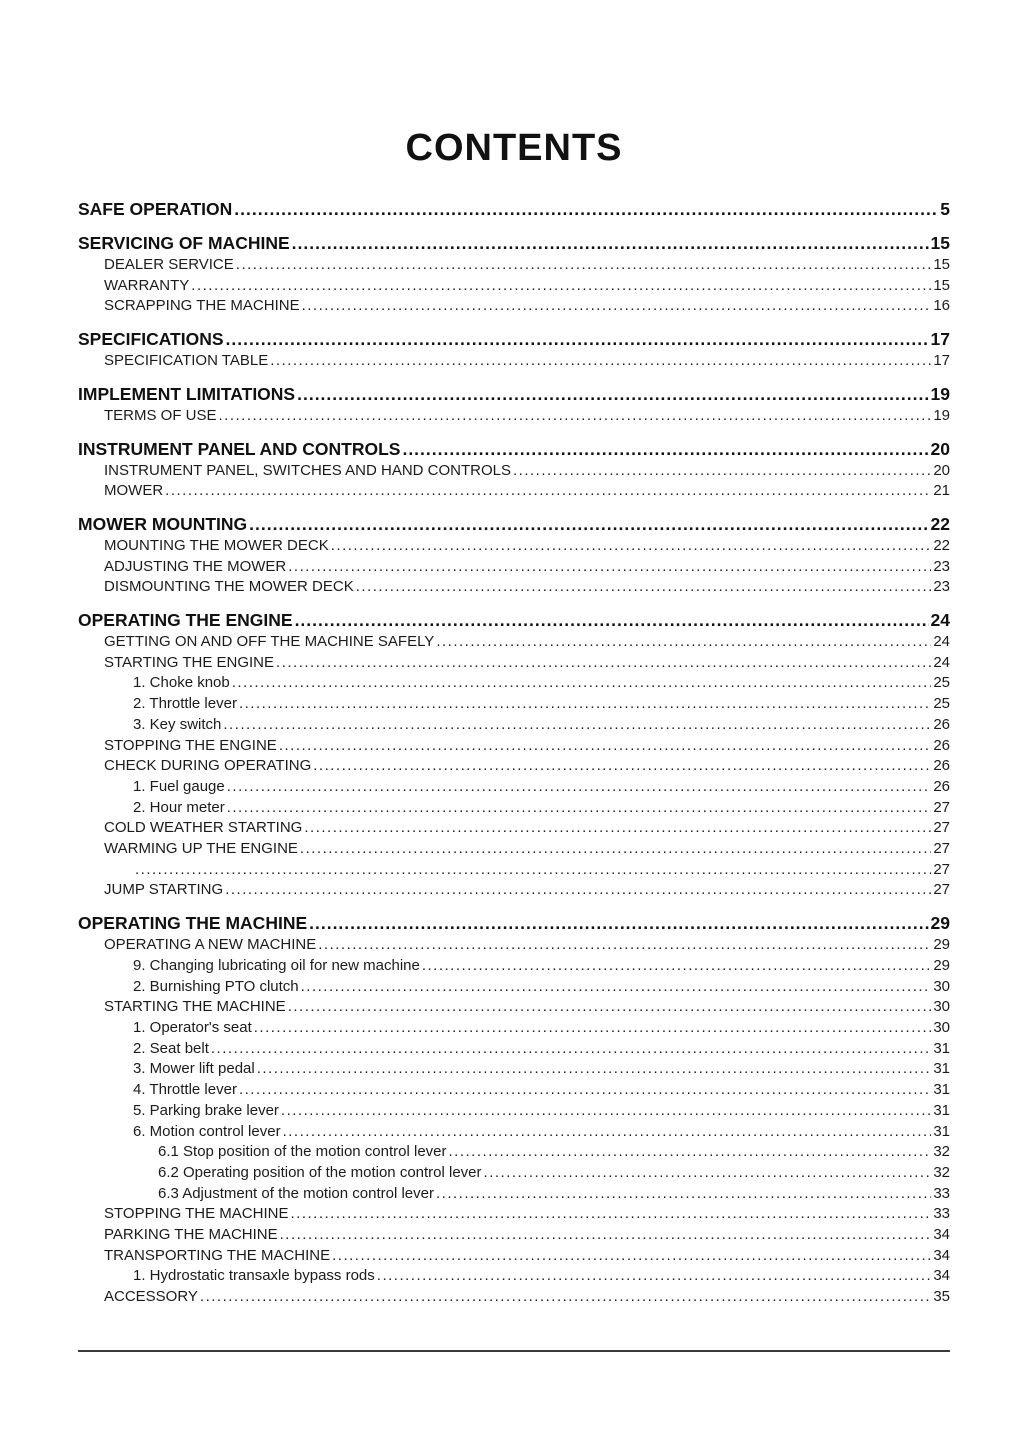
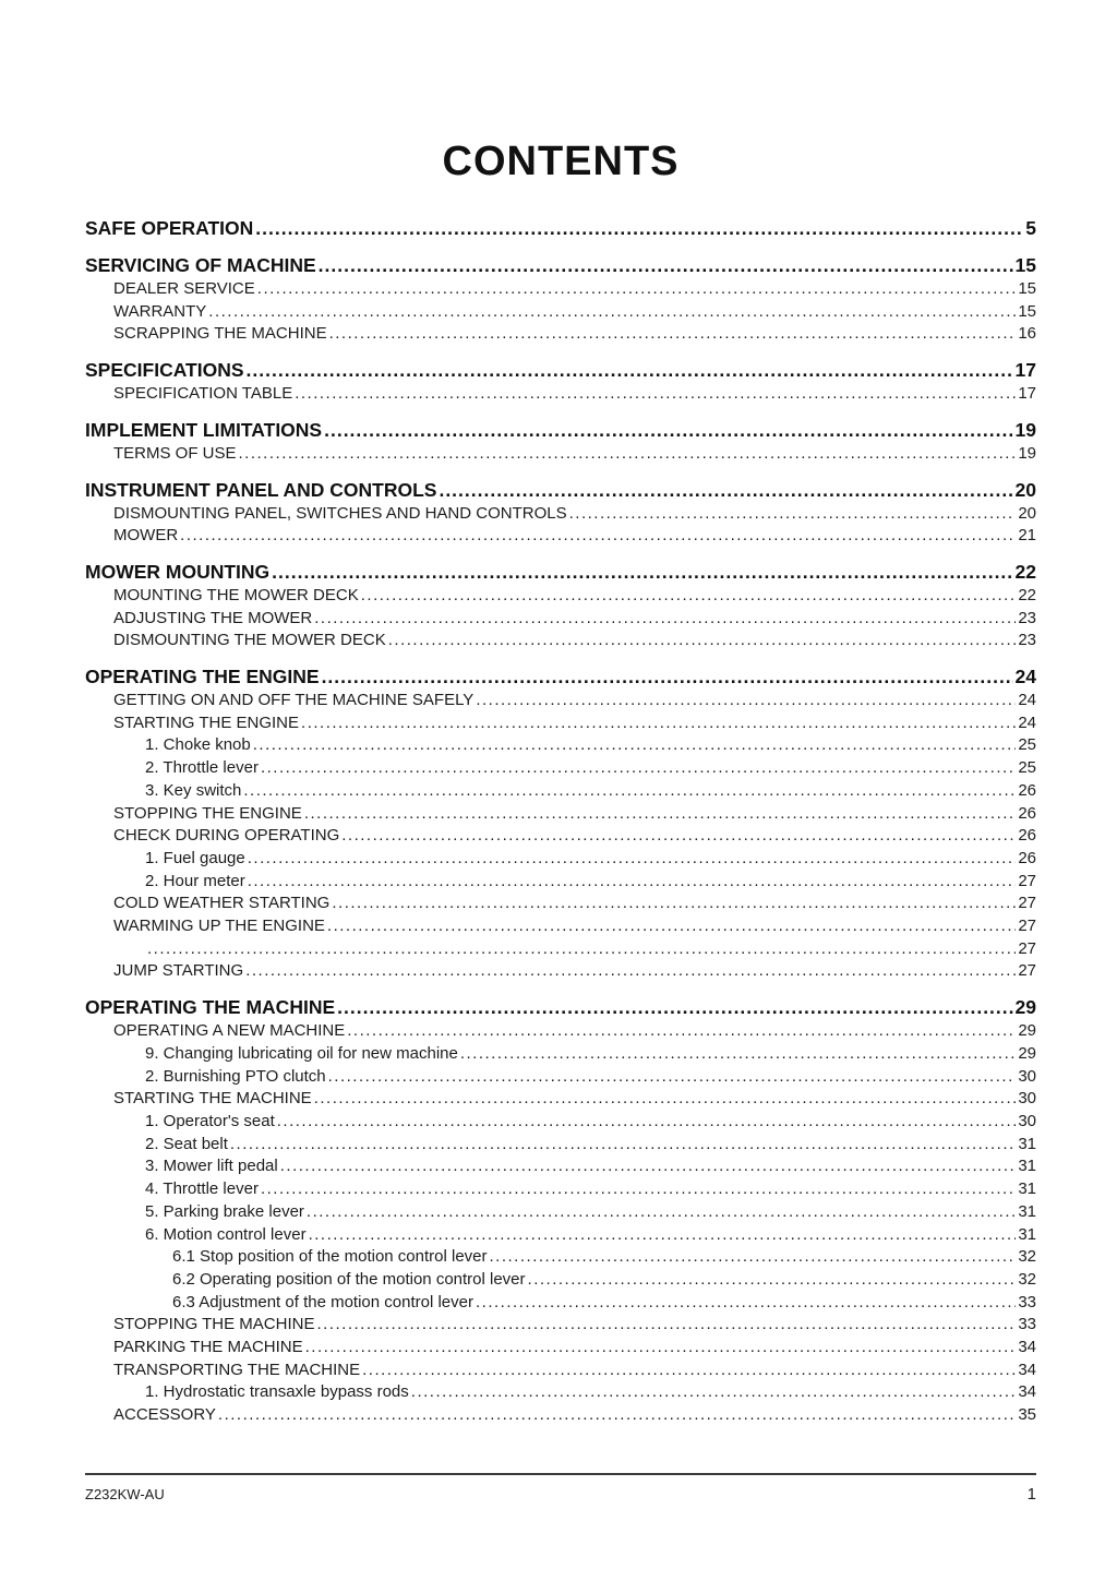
  CONTENTS
  SAFE OPERATION
  5
  SERVICING OF MACHINE
  15
  DEALER SERVICE
  15
  WARRANTY
  15
  SCRAPPING THE MACHINE
  16
  SPECIFICATIONS
  17
  SPECIFICATION TABLE
  17
  IMPLEMENT LIMITATIONS
  19
  TERMS OF USE
  19
  INSTRUMENT PANEL AND CONTROLS
  20
- INSTRUMENT PANEL, SWITCHES AND HAND CONTROLS
+ DISMOUNTING PANEL, SWITCHES AND HAND CONTROLS
  20
  MOWER
  21
  MOWER MOUNTING
  22
  MOUNTING THE MOWER DECK
  22
  ADJUSTING THE MOWER
  23
  DISMOUNTING THE MOWER DECK
  23
  OPERATING THE ENGINE
  24
  GETTING ON AND OFF THE MACHINE SAFELY
  24
  STARTING THE ENGINE
  24
  1. Choke knob
  25
  2. Throttle lever
  25
  3. Key switch
  26
  STOPPING THE ENGINE
  26
  CHECK DURING OPERATING
  26
  1. Fuel gauge
  26
  2. Hour meter
  27
  COLD WEATHER STARTING
  27
  WARMING UP THE ENGINE
  27
  27
  JUMP STARTING
  27
  OPERATING THE MACHINE
  29
  OPERATING A NEW MACHINE
  29
  9. Changing lubricating oil for new machine
  29
  2. Burnishing PTO clutch
  30
  STARTING THE MACHINE
  30
  1. Operator's seat
  30
  2. Seat belt
  31
  3. Mower lift pedal
  31
  4. Throttle lever
  31
  5. Parking brake lever
  31
  6. Motion control lever
  31
  6.1 Stop position of the motion control lever
  32
  6.2 Operating position of the motion control lever
  32
  6.3 Adjustment of the motion control lever
  33
  STOPPING THE MACHINE
  33
  PARKING THE MACHINE
  34
  TRANSPORTING THE MACHINE
  34
  1. Hydrostatic transaxle bypass rods
  34
  ACCESSORY
  35
+ Z232KW-AU
+ 1
